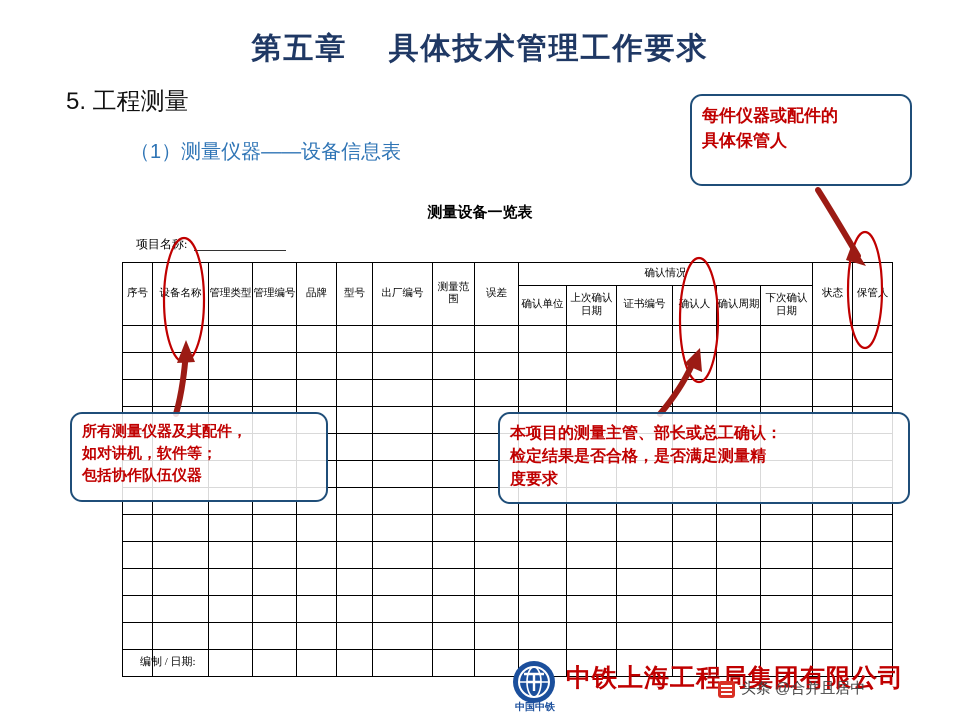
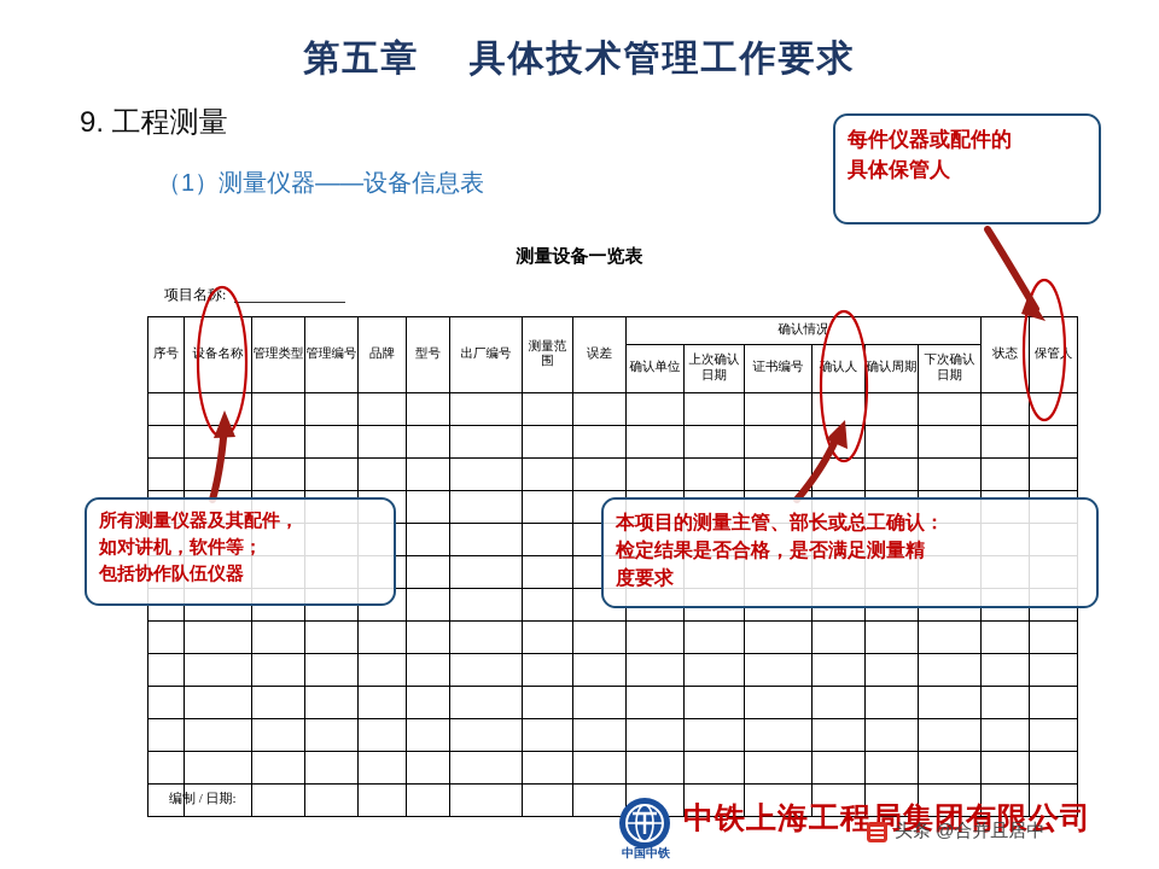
  第五章 具体技术管理工作要求
- 5. 工程测量
+ 9. 工程测量
  （1）测量仪器——设备信息表
  测量设备一览表
  项目名称:
  序号	备名称	管理类型	管理编号	品牌	型号	出厂编号	测量范围	误差	确认情况	状态	保管
  确认单位	上次确认日期	证书编号	确认人	确认周期	下次确认日期
  编制 / 日期:
  每件仪器或配件的
  具体保管人
  所有测量仪器及其配件，
  如对讲机，软件等；
  包括协作队伍仪器
  本项目的测量主管、部长或总工确认：
  检定结果是否合格，是否满足测量精
  度要求
  中国中铁
  中铁上海工程局集团有限公司
  头条 @合并且居中
